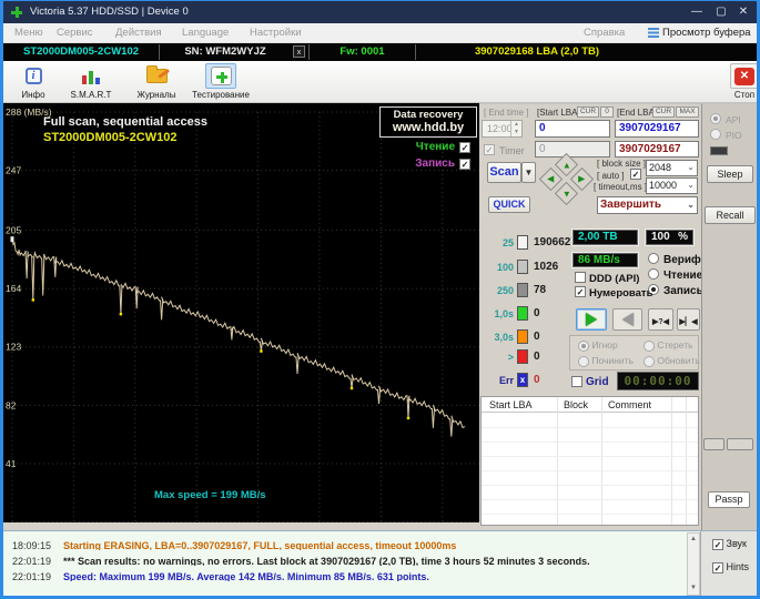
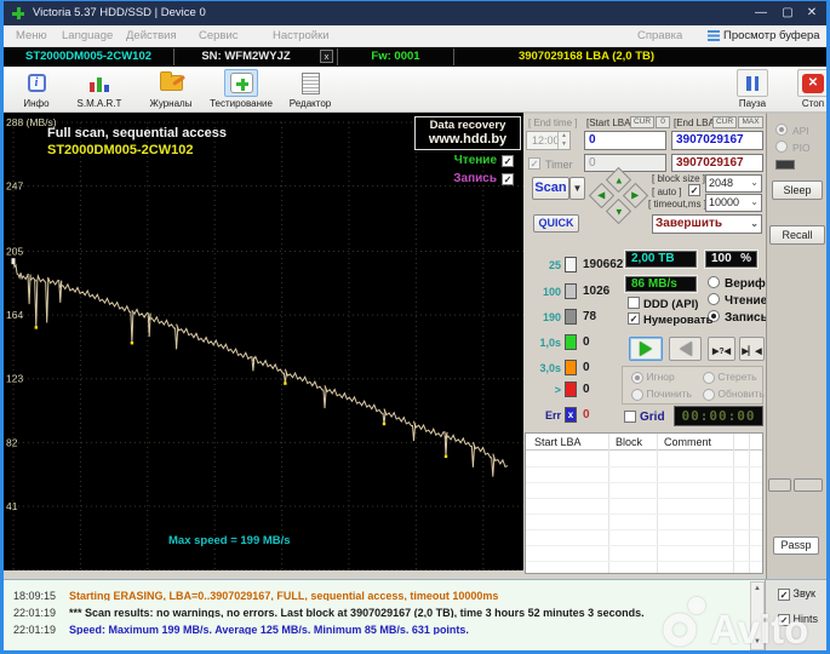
  Victoria 5.37 HDD/SSD | Device 0
  —
  ▢
  ✕
  Меню
- Сервис
+ Language
  Действия
- Language
+ Сервис
  Настройки
  Справка
  Просмотр буфера
  ST2000DM005-2CW102
  SN: WFM2WYJZ
  x
  Fw: 0001
  3907029168 LBA (2,0 TB)
  i
  Инфо
  S.M.A.R.T
  Журналы
  Тестирование
+ Редактор
+ Пауза
  ✕
  Стоп
  288 (MB/s)
  247
  205
  164
  123
  82
  41
  Full scan, sequential access
  ST2000DM005-2CW102
  Data recovery
  www.hdd.by
  Чтение
  ✓
  Запись
  ✓
  Max speed = 199 MB/s
  [ End time ]
  [Start LBA
  [End LB
  12:00
  0
  3907029167
  ✓
  Timer
  0
  3907029167
  Scan
  ▼
  [ block size ]
  [ auto ]
  ✓
  2048
  ⌄
  [ timeout,ms
  10000
  ⌄
  QUICK
  Завершить
  ⌄
  25 190662
  100 1026
- 250 78
+ 190 78
  1,0s 0
  3,0s 0
  > 0
  Err x 0
  2,00 TB
  100
  %
  86 MB/s
  Вериф
  Чтение
  Запись
  DDD (API)
  ✓
  Нумеровать
  Игнор
  Стереть
  Починить
  Обновить
  Grid
  00:00:00
  Start LBA
  Block
  Comment
  API
  PIO
  Sleep
  Recall
  Passp
  18:09:15 Starting ERASING, LBA=0..3907029167, FULL, sequential access, timeout 10000ms
  22:01:19 *** Scan results: no warnings, no errors. Last block at 3907029167 (2,0 TB), time 3 hours 52 minutes 3 seconds.
- 22:01:19 Speed: Maximum 199 MB/s. Average 142 MB/s. Minimum 85 MB/s. 631 points.
+ 22:01:19 Speed: Maximum 199 MB/s. Average 125 MB/s. Minimum 85 MB/s. 631 points.
  ✓ Звук
  ✓ Hints
+ Avito
